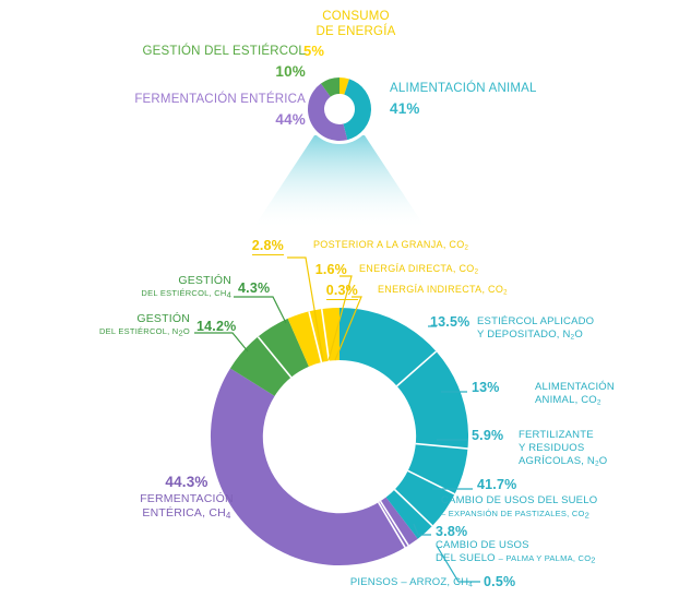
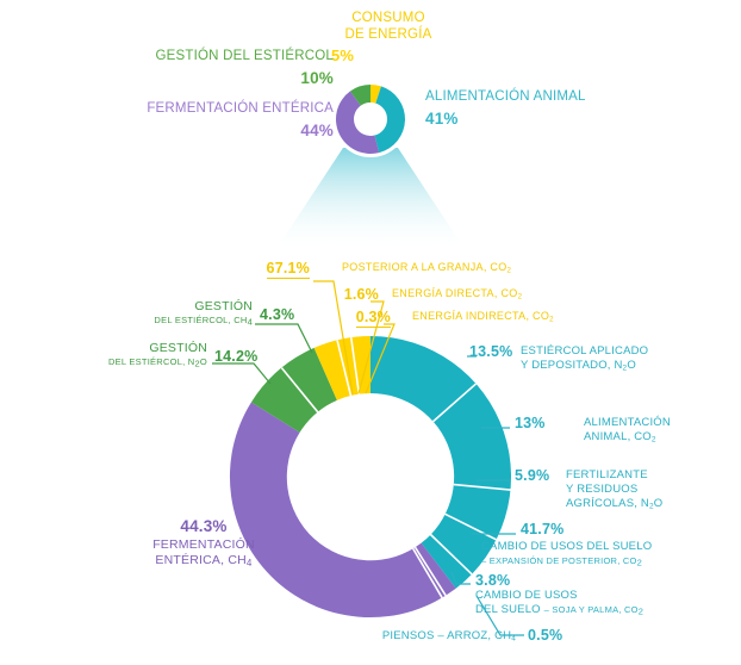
  CONSUMO
  DE ENERGÍA
  5%
  GESTIÓN DEL ESTIÉRCOL
  10%
  FERMENTACIÓN ENTÉRICA
  44%
  ALIMENTACIÓN ANIMAL
  41%
- 2.8%
+ 67.1%
  POSTERIOR A LA GRANJA, CO
  1.6%
  ENERGÍA DIRECTA, CO
  0.3%
  ENERGÍA INDIRECTA, CO
  4.3%
  GESTIÓN
  DEL ESTIÉRCOL, CH4
  14.2%
  GESTIÓN
  DEL ESTIÉRCOL, N2O
  13.5%
  ESTIÉRCOL APLICADO
  Y DEPOSITADO, N O
  13%
  ALIMENTACIÓN
  ANIMAL, CO
  5.9%
  FERTILIZANTE
  Y RESIDUOS
  AGRÍCOLAS, N O
  41.7%
  CAMBIO DE USOS DEL SUELO
- – EXPANSIÓN DE PASTIZALES, CO2
+ – EXPANSIÓN DE POSTERIOR, CO2
  3.8%
  CAMBIO DE USOS
- DEL SUELO – PALMA Y PALMA, CO2
+ DEL SUELO – SOJA Y PALMA, CO2
  0.5%
  PIENSOS – ARROZ, CH
  44.3%
  FERMENTACIÓN
  ENTÉRICA, CH4
